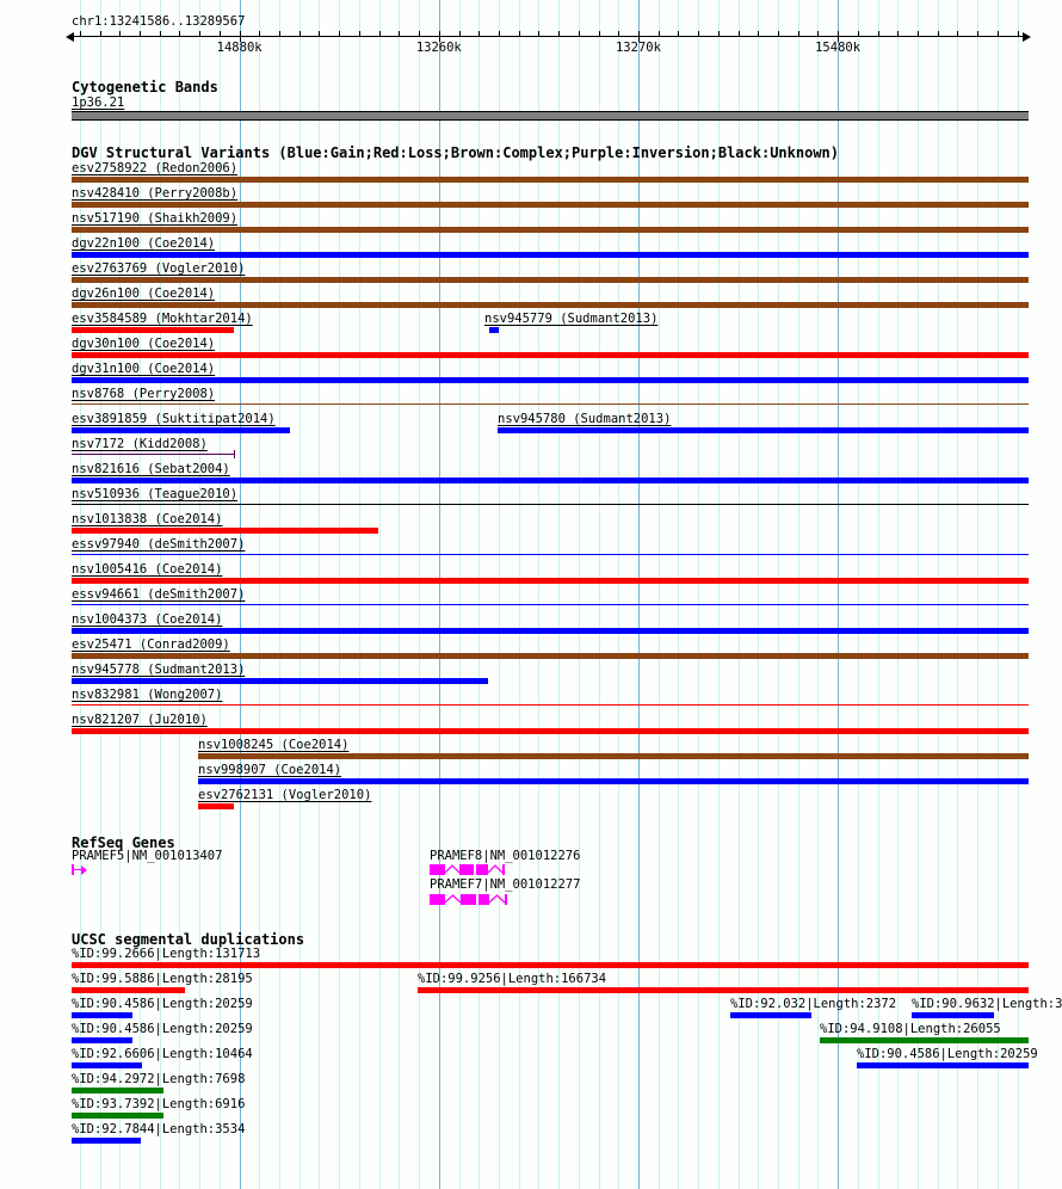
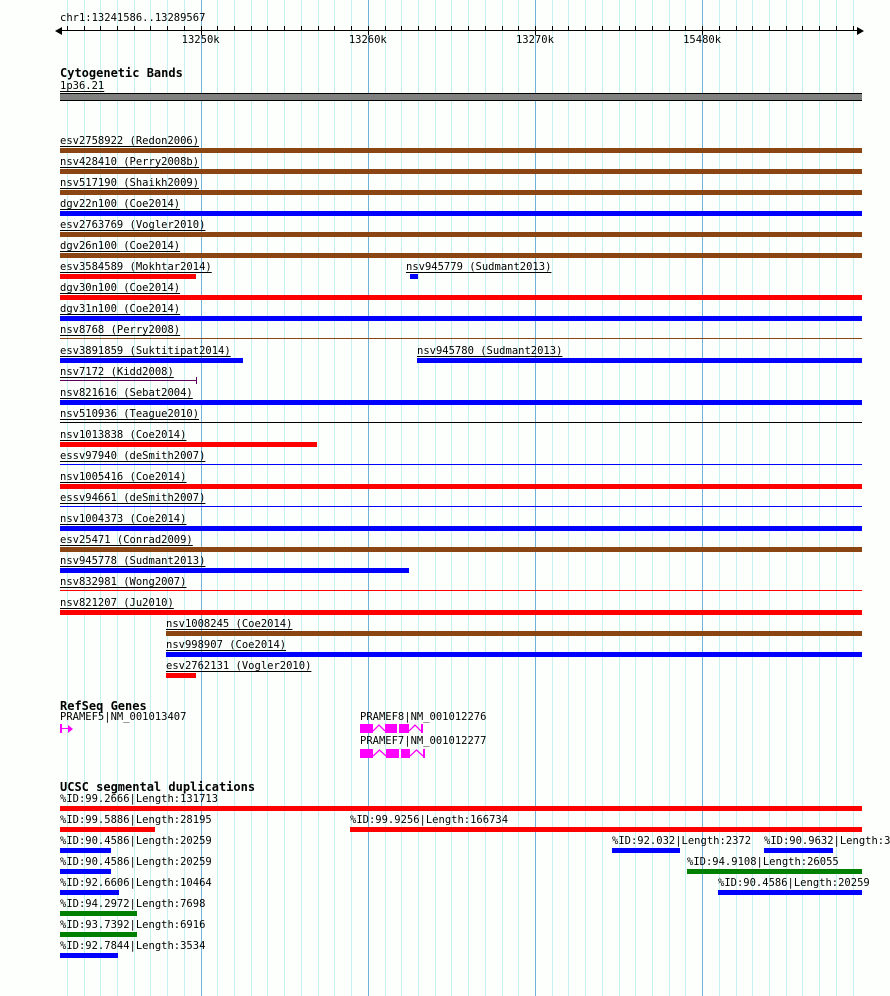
  chr1:13241586..13289567
- 14880k
+ 13250k
  13260k
  13270k
  15480k
  Cytogenetic Bands
  1p36.21
- DGV Structural Variants (Blue:Gain;Red:Loss;Brown:Complex;Purple:Inversion;Black:Unknown)
  esv2758922 (Redon2006)
  nsv428410 (Perry2008b)
  nsv517190 (Shaikh2009)
  dgv22n100 (Coe2014)
  esv2763769 (Vogler2010)
  dgv26n100 (Coe2014)
  esv3584589 (Mokhtar2014)
  nsv945779 (Sudmant2013)
  dgv30n100 (Coe2014)
  dgv31n100 (Coe2014)
  nsv8768 (Perry2008)
  esv3891859 (Suktitipat2014)
  nsv945780 (Sudmant2013)
  nsv7172 (Kidd2008)
  nsv821616 (Sebat2004)
  nsv510936 (Teague2010)
  nsv1013838 (Coe2014)
  essv97940 (deSmith2007)
  nsv1005416 (Coe2014)
  essv94661 (deSmith2007)
  nsv1004373 (Coe2014)
  esv25471 (Conrad2009)
  nsv945778 (Sudmant2013)
  nsv832981 (Wong2007)
  nsv821207 (Ju2010)
  nsv1008245 (Coe2014)
  nsv998907 (Coe2014)
  esv2762131 (Vogler2010)
  RefSeq Genes
  PRAMEF5|NM_001013407
  PRAMEF8|NM_001012276
  PRAMEF7|NM_001012277
  UCSC segmental duplications
  %ID:99.2666|Length:131713
  %ID:99.5886|Length:28195
  %ID:99.9256|Length:166734
  %ID:90.4586|Length:20259
  %ID:92.032|Length:2372
  %ID:90.9632|Length:3
  %ID:90.4586|Length:20259
  %ID:94.9108|Length:26055
  %ID:92.6606|Length:10464
  %ID:90.4586|Length:20259
  %ID:94.2972|Length:7698
  %ID:93.7392|Length:6916
  %ID:92.7844|Length:3534
